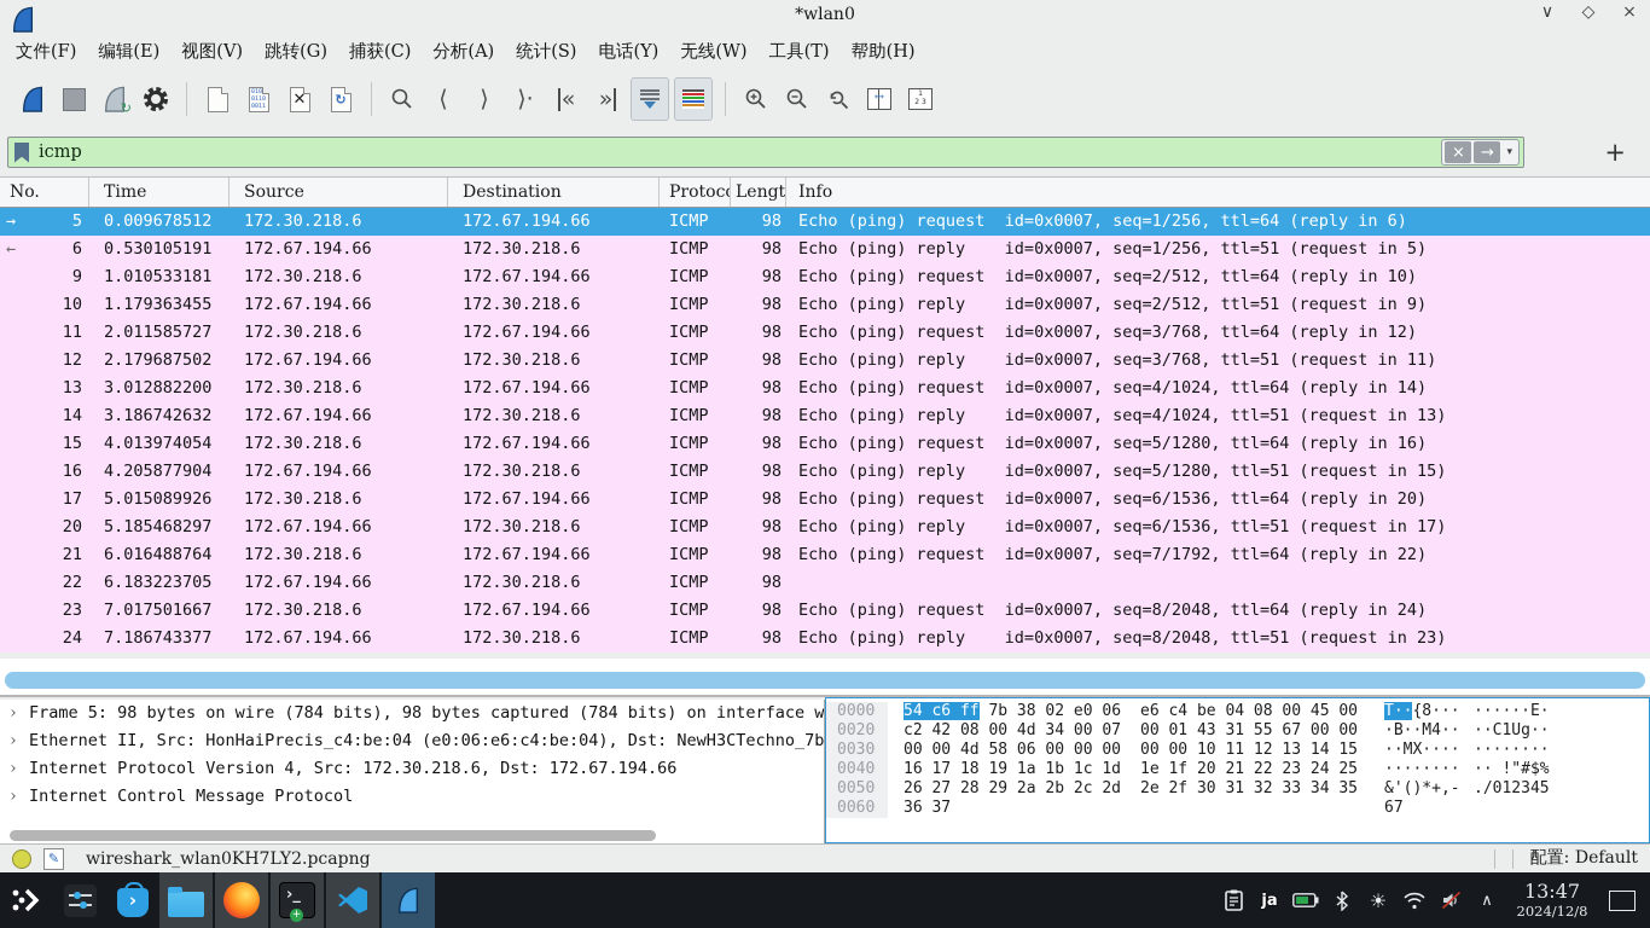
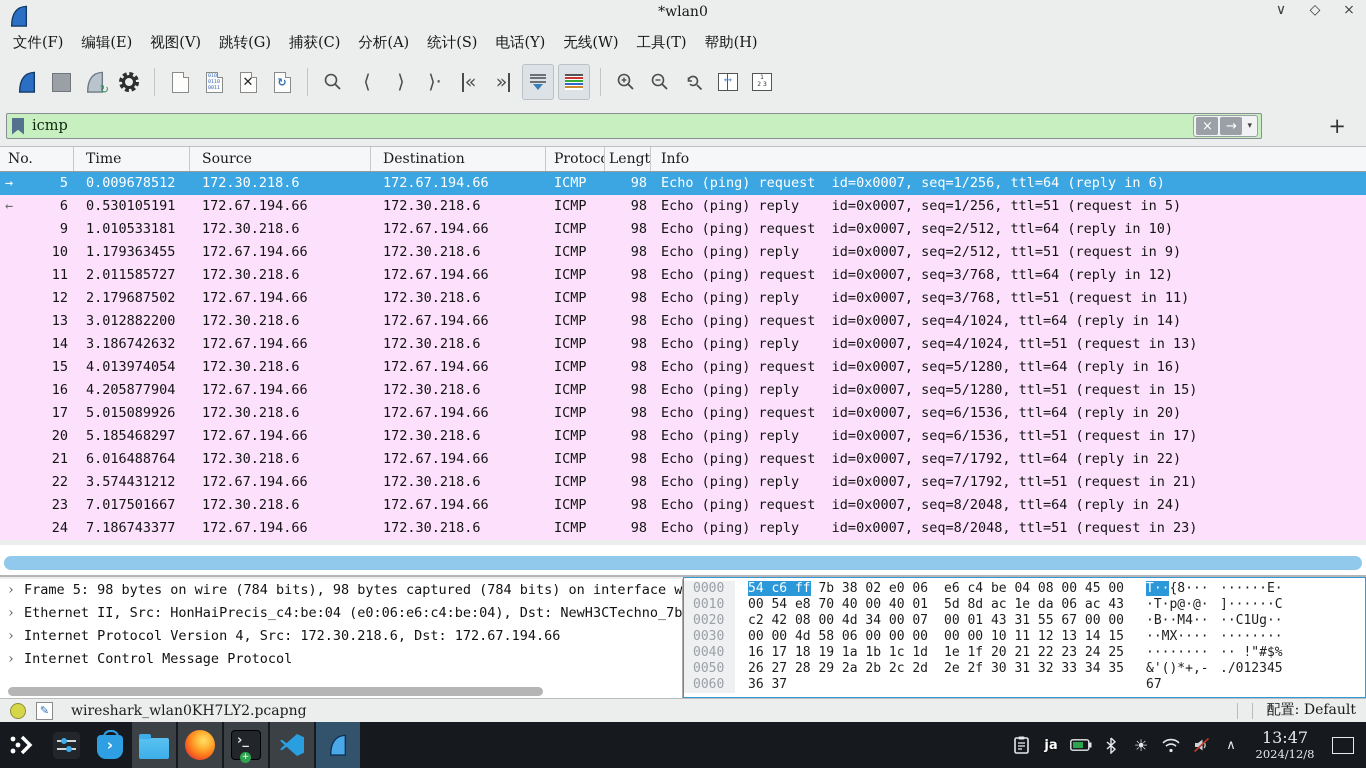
  *wlan0
  ∨
  ◇
  ×
  文件(F)
  编辑(E)
  视图(V)
  跳转(G)
  捕获(C)
  分析(A)
  统计(S)
  电话(Y)
  无线(W)
  工具(T)
  帮助(H)
  ↻
  ✕
  ↻
  ⟨
  ⟩
  ⟩·
  «
  »
  ↔
  icmp
  ×
  →
  ▾
  +
  No.
  Time
  Source
  Destination
  Protoco
  Lengt
  Info
  →
  5
  0.009678512
  172.30.218.6
  172.67.194.66
  ICMP
  98
  Echo (ping) request id=0x0007, seq=1/256, ttl=64 (reply in 6)
  ←
  6
  0.530105191
  172.67.194.66
  172.30.218.6
  ICMP
  98
  Echo (ping) reply id=0x0007, seq=1/256, ttl=51 (request in 5)
  9
  1.010533181
  172.30.218.6
  172.67.194.66
  ICMP
  98
  Echo (ping) request id=0x0007, seq=2/512, ttl=64 (reply in 10)
  10
  1.179363455
  172.67.194.66
  172.30.218.6
  ICMP
  98
  Echo (ping) reply id=0x0007, seq=2/512, ttl=51 (request in 9)
  11
  2.011585727
  172.30.218.6
  172.67.194.66
  ICMP
  98
  Echo (ping) request id=0x0007, seq=3/768, ttl=64 (reply in 12)
  12
  2.179687502
  172.67.194.66
  172.30.218.6
  ICMP
  98
  Echo (ping) reply id=0x0007, seq=3/768, ttl=51 (request in 11)
  13
  3.012882200
  172.30.218.6
  172.67.194.66
  ICMP
  98
  Echo (ping) request id=0x0007, seq=4/1024, ttl=64 (reply in 14)
  14
  3.186742632
  172.67.194.66
  172.30.218.6
  ICMP
  98
  Echo (ping) reply id=0x0007, seq=4/1024, ttl=51 (request in 13)
  15
  4.013974054
  172.30.218.6
  172.67.194.66
  ICMP
  98
  Echo (ping) request id=0x0007, seq=5/1280, ttl=64 (reply in 16)
  16
  4.205877904
  172.67.194.66
  172.30.218.6
  ICMP
  98
  Echo (ping) reply id=0x0007, seq=5/1280, ttl=51 (request in 15)
  17
  5.015089926
  172.30.218.6
  172.67.194.66
  ICMP
  98
  Echo (ping) request id=0x0007, seq=6/1536, ttl=64 (reply in 20)
  20
  5.185468297
  172.67.194.66
  172.30.218.6
  ICMP
  98
  Echo (ping) reply id=0x0007, seq=6/1536, ttl=51 (request in 17)
  21
  6.016488764
  172.30.218.6
  172.67.194.66
  ICMP
  98
  Echo (ping) request id=0x0007, seq=7/1792, ttl=64 (reply in 22)
  22
- 6.183223705
+ 3.574431212
  172.67.194.66
  172.30.218.6
  ICMP
  98
+ Echo (ping) reply id=0x0007, seq=7/1792, ttl=51 (request in 21)
  23
  7.017501667
  172.30.218.6
  172.67.194.66
  ICMP
  98
  Echo (ping) request id=0x0007, seq=8/2048, ttl=64 (reply in 24)
  24
  7.186743377
  172.67.194.66
  172.30.218.6
  ICMP
  98
  Echo (ping) reply id=0x0007, seq=8/2048, ttl=51 (request in 23)
  › Frame 5: 98 bytes on wire (784 bits), 98 bytes captured (784 bits) on interface w
  › Ethernet II, Src: HonHaiPrecis_c4:be:04 (e0:06:e6:c4:be:04), Dst: NewH3CTechno_7b
  › Internet Protocol Version 4, Src: 172.30.218.6, Dst: 172.67.194.66
  › Internet Control Message Protocol
  0000
  54 c6 ff 7b 38 02 e0 06
  e6 c4 be 04 08 00 45 00
  T··{8···
  ······E·
+ 0010
+ 00 54 e8 70 40 00 40 01
+ 5d 8d ac 1e da 06 ac 43
+ ·T·p@·@·
+ ]······C
  0020
  c2 42 08 00 4d 34 00 07
  00 01 43 31 55 67 00 00
  ·B··M4··
  ··C1Ug··
  0030
  00 00 4d 58 06 00 00 00
  00 00 10 11 12 13 14 15
  ··MX····
  ········
  0040
  16 17 18 19 1a 1b 1c 1d
  1e 1f 20 21 22 23 24 25
  ········
  ·· !"#$%
  0050
  26 27 28 29 2a 2b 2c 2d
  2e 2f 30 31 32 33 34 35
  &'()*+,-
  ./012345
  0060
  36 37
  67
  ✎
  wireshark_wlan0KH7LY2.pcapng
  配置: Default
  ›_
  +
  ja
  ☀
  ∧
  13:47
  2024/12/8
